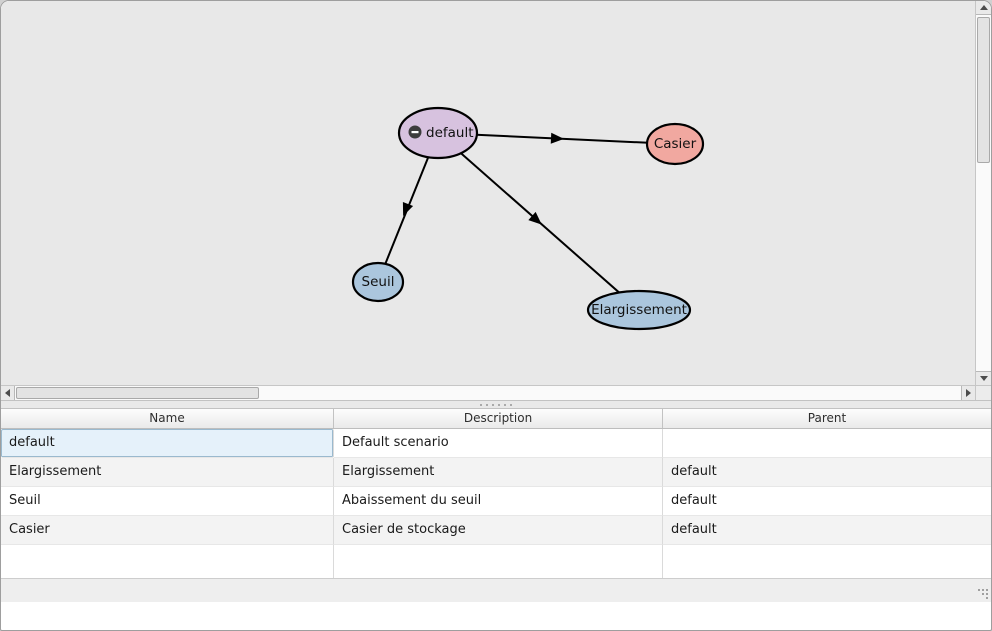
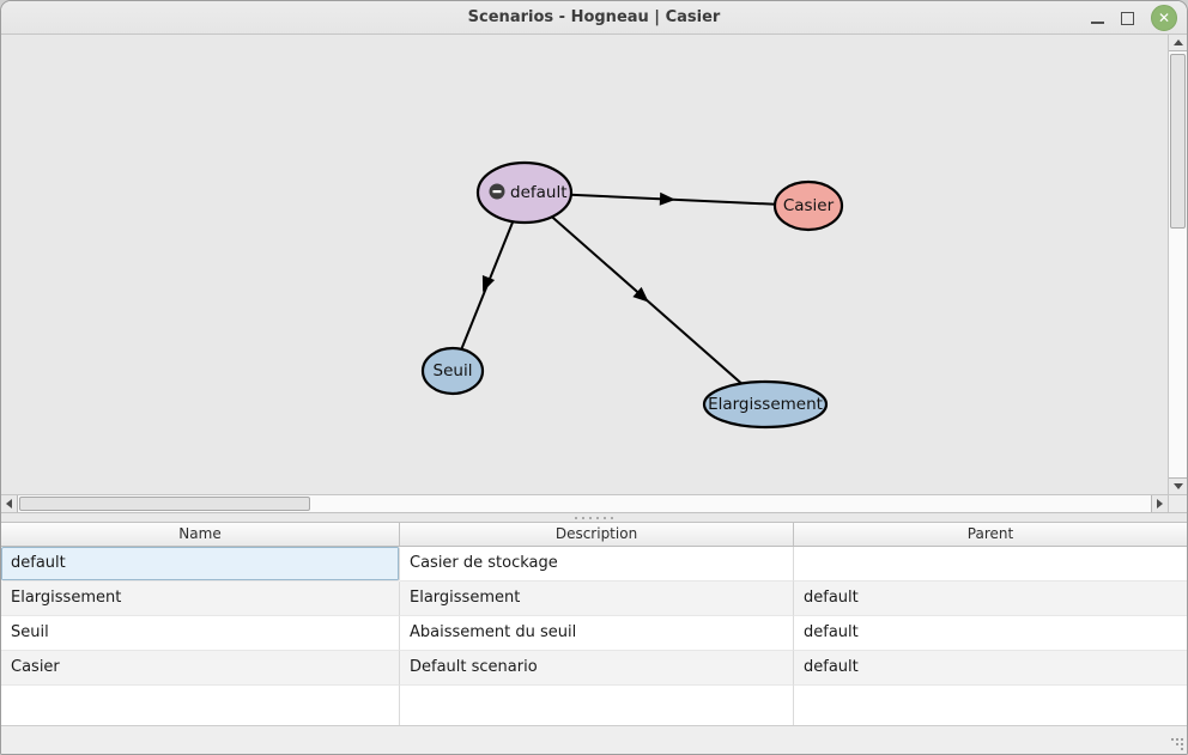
+ Scenarios - Hogneau | Casier
+ ✕
  default
  Casier
  Seuil
  Elargissement
  Name
  Description
  Parent
  default
- Default scenario
+ Casier de stockage
  Elargissement
  Elargissement
  default
  Seuil
  Abaissement du seuil
  default
  Casier
- Casier de stockage
+ Default scenario
  default
